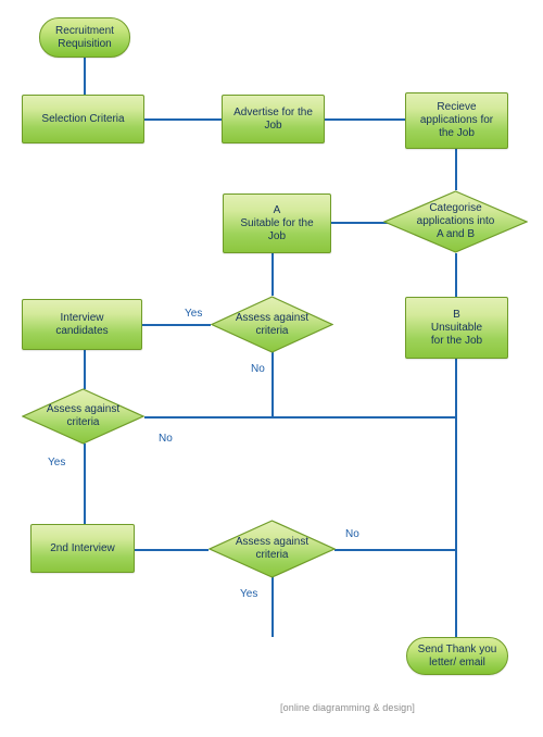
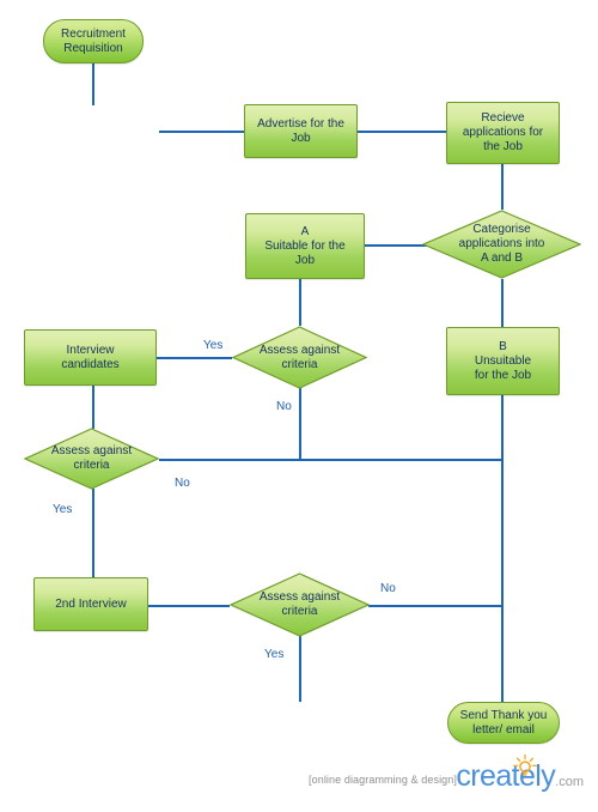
  Yes
  No
  No
  Yes
  No
  Yes
  Recruitment
  Requisition
- Selection Criteria
  Advertise for the
  Job
  Recieve
  applications for
  the Job
  Categorise
  applications into
  A and B
  A
  Suitable for the
  Job
  B
  Unsuitable
  for the Job
  Assess against
  criteria
  Interview
  candidates
  Assess against
  criteria
  2nd Interview
  Assess against
  criteria
  Send Thank you
  letter/ email
  [online diagramming & design]
+ creately.com
